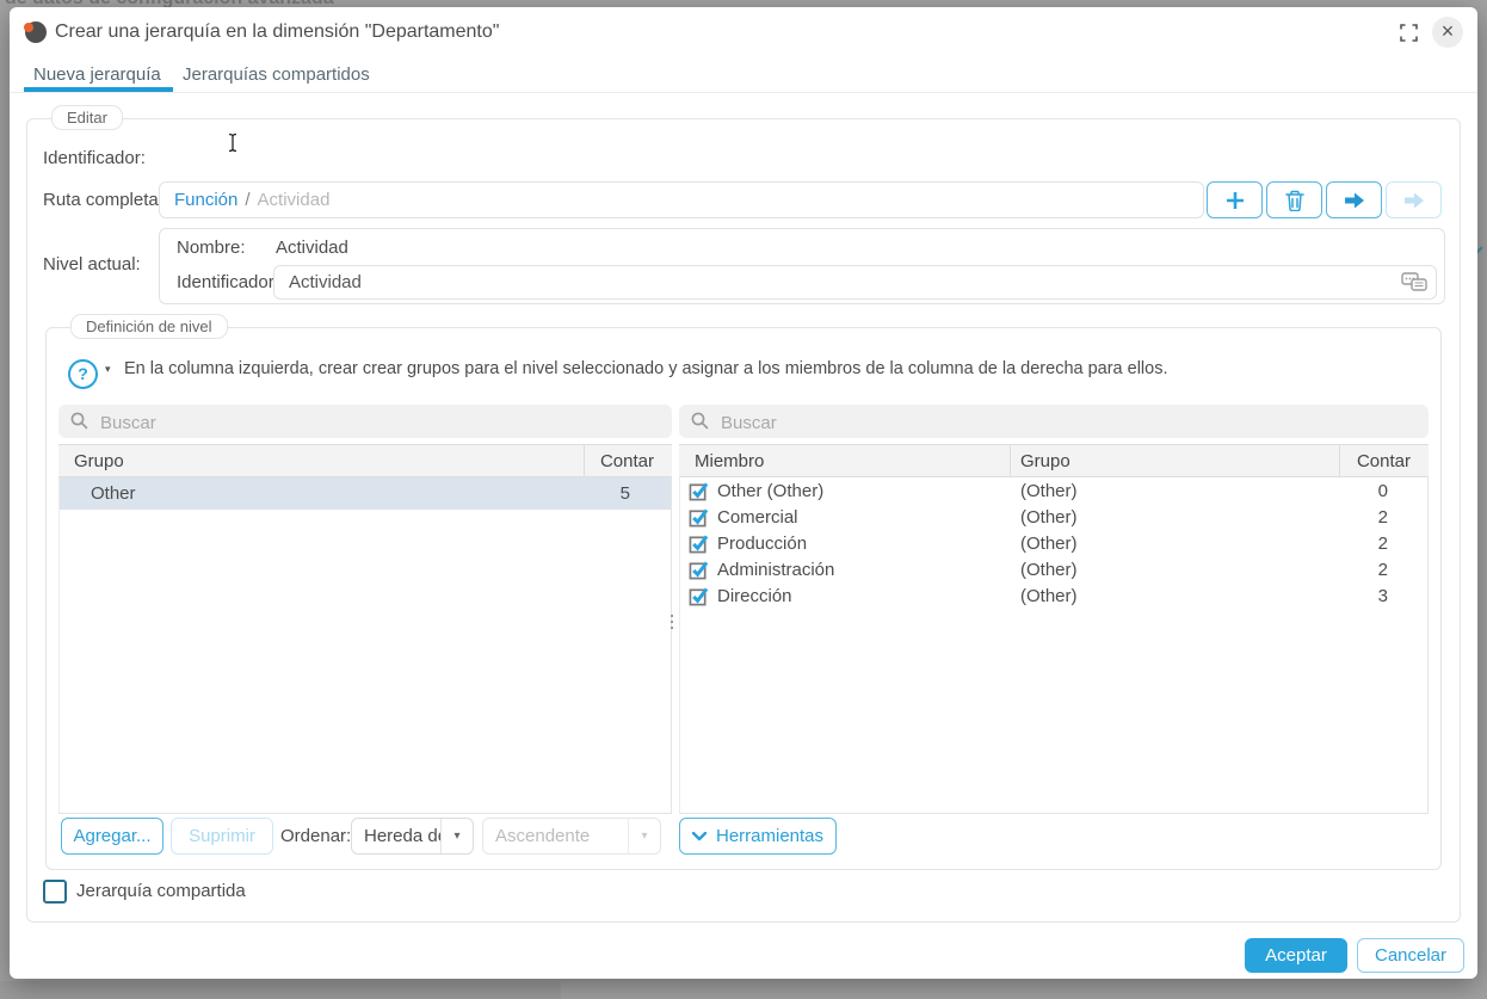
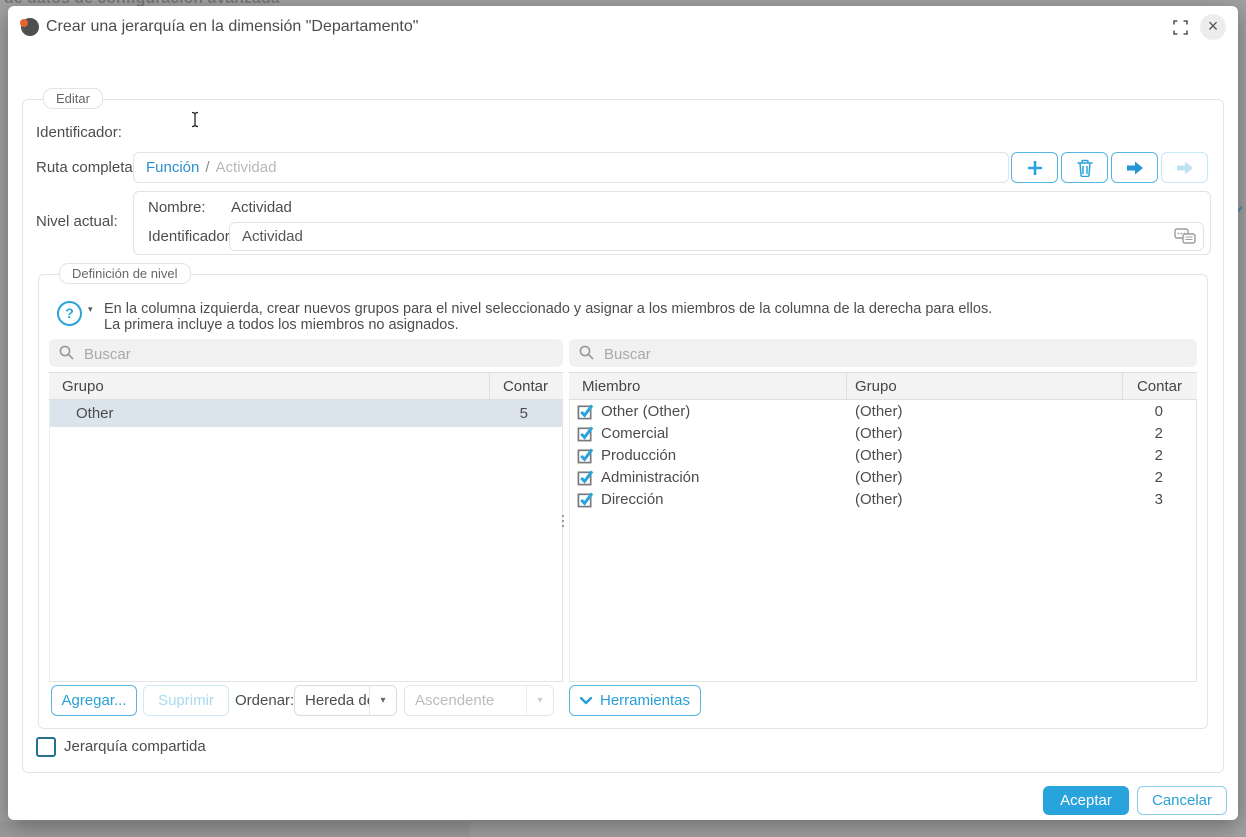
  Crear una jerarquía en la dimensión "Departamento"
  ×
- Nueva jerarquía
- Jerarquías compartidos
  Editar
  Identificador:
  Ruta completa
  Función / Actividad
  Nivel actual:
  Nombre:
  Actividad
  Identificador
  Actividad
  Definición de nivel
  ?
  ▾
- En la columna izquierda, crear crear grupos para el nivel seleccionado y asignar a los miembros de la columna de la derecha para ellos.
+ En la columna izquierda, crear nuevos grupos para el nivel seleccionado y asignar a los miembros de la columna de la derecha para ellos.
+ La primera incluye a todos los miembros no asignados.
  Buscar
  Buscar
  Grupo
  Contar
  Other
  5
  Miembro
  Grupo
  Contar
  Other (Other)
  (Other)
  0
  Comercial
  (Other)
  2
  Producción
  (Other)
  2
  Administración
  (Other)
  2
  Dirección
  (Other)
  3
  Agregar...
  Suprimir
  Ordenar:
  ▾
  Ascendente
  ▾
  Herramientas
  Jerarquía compartida
  Aceptar
  Cancelar
